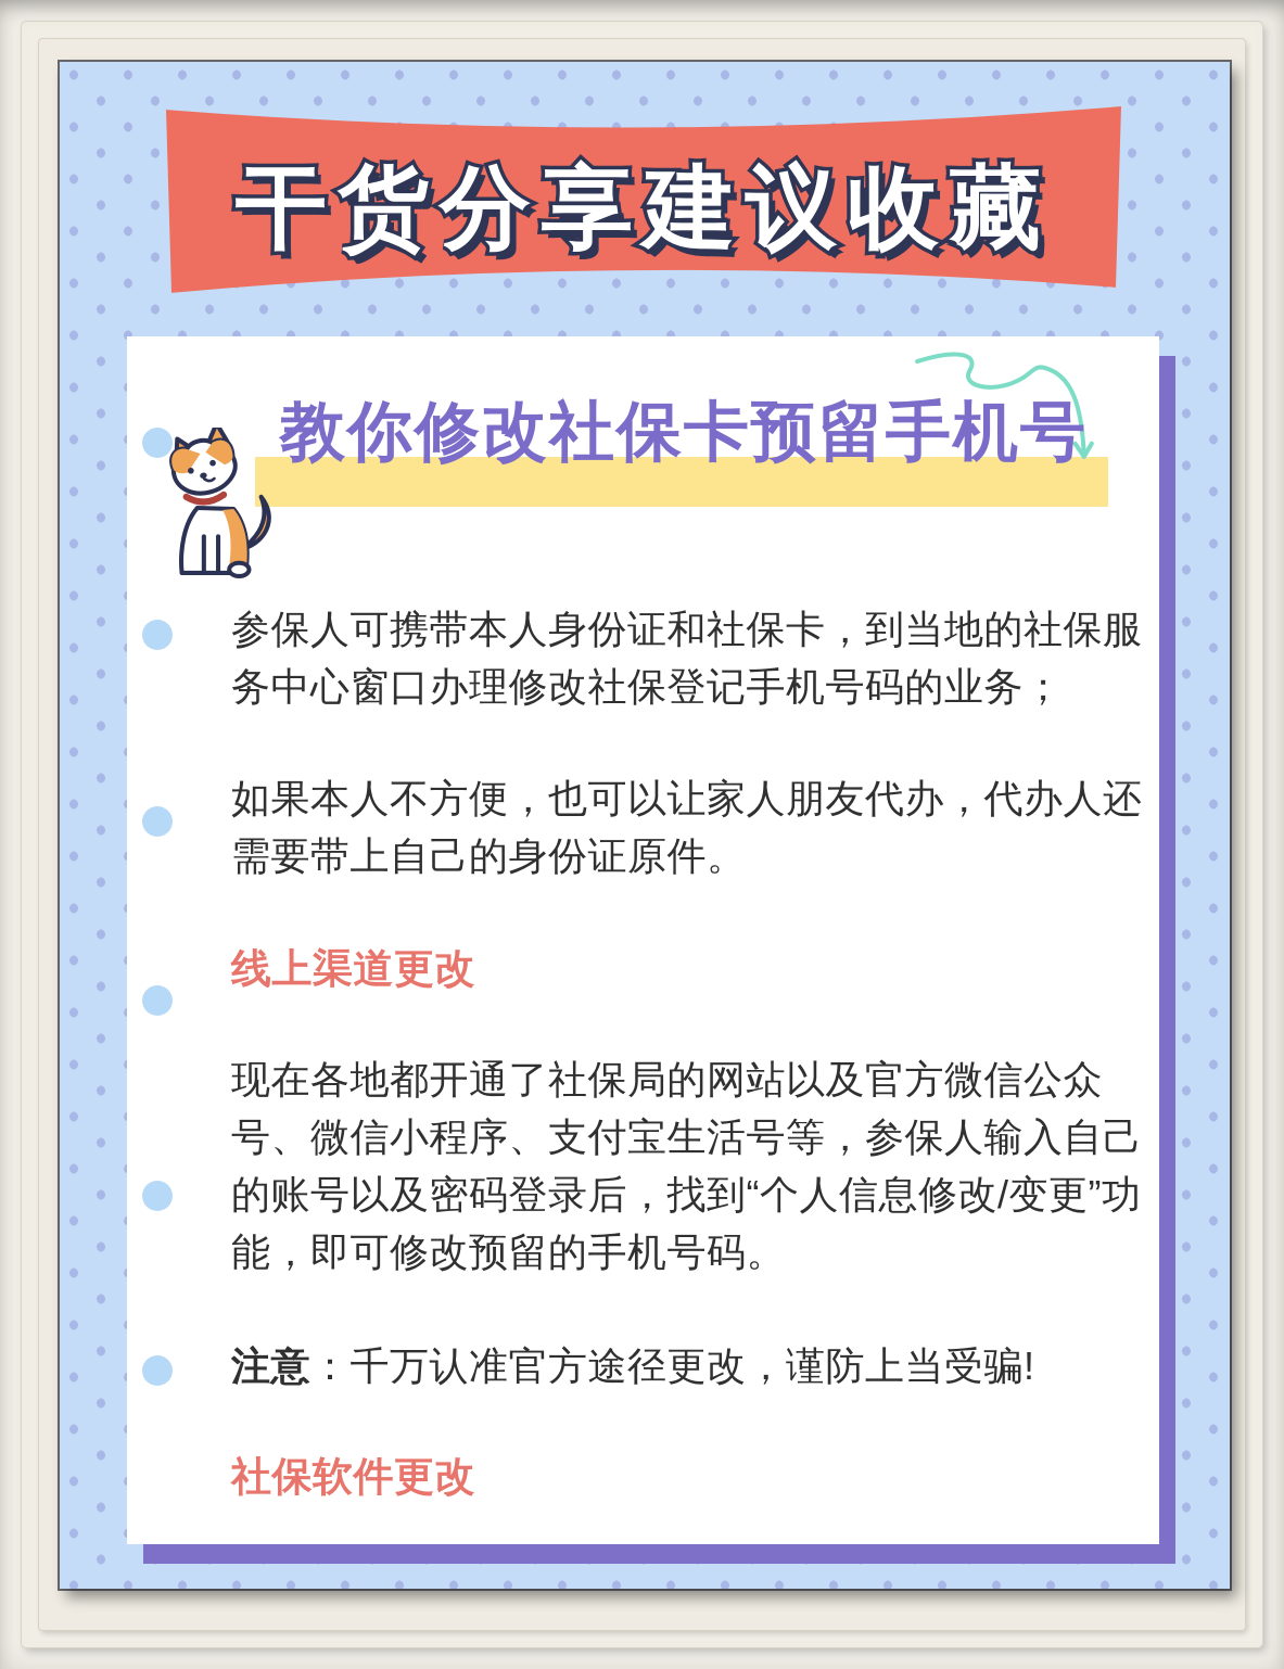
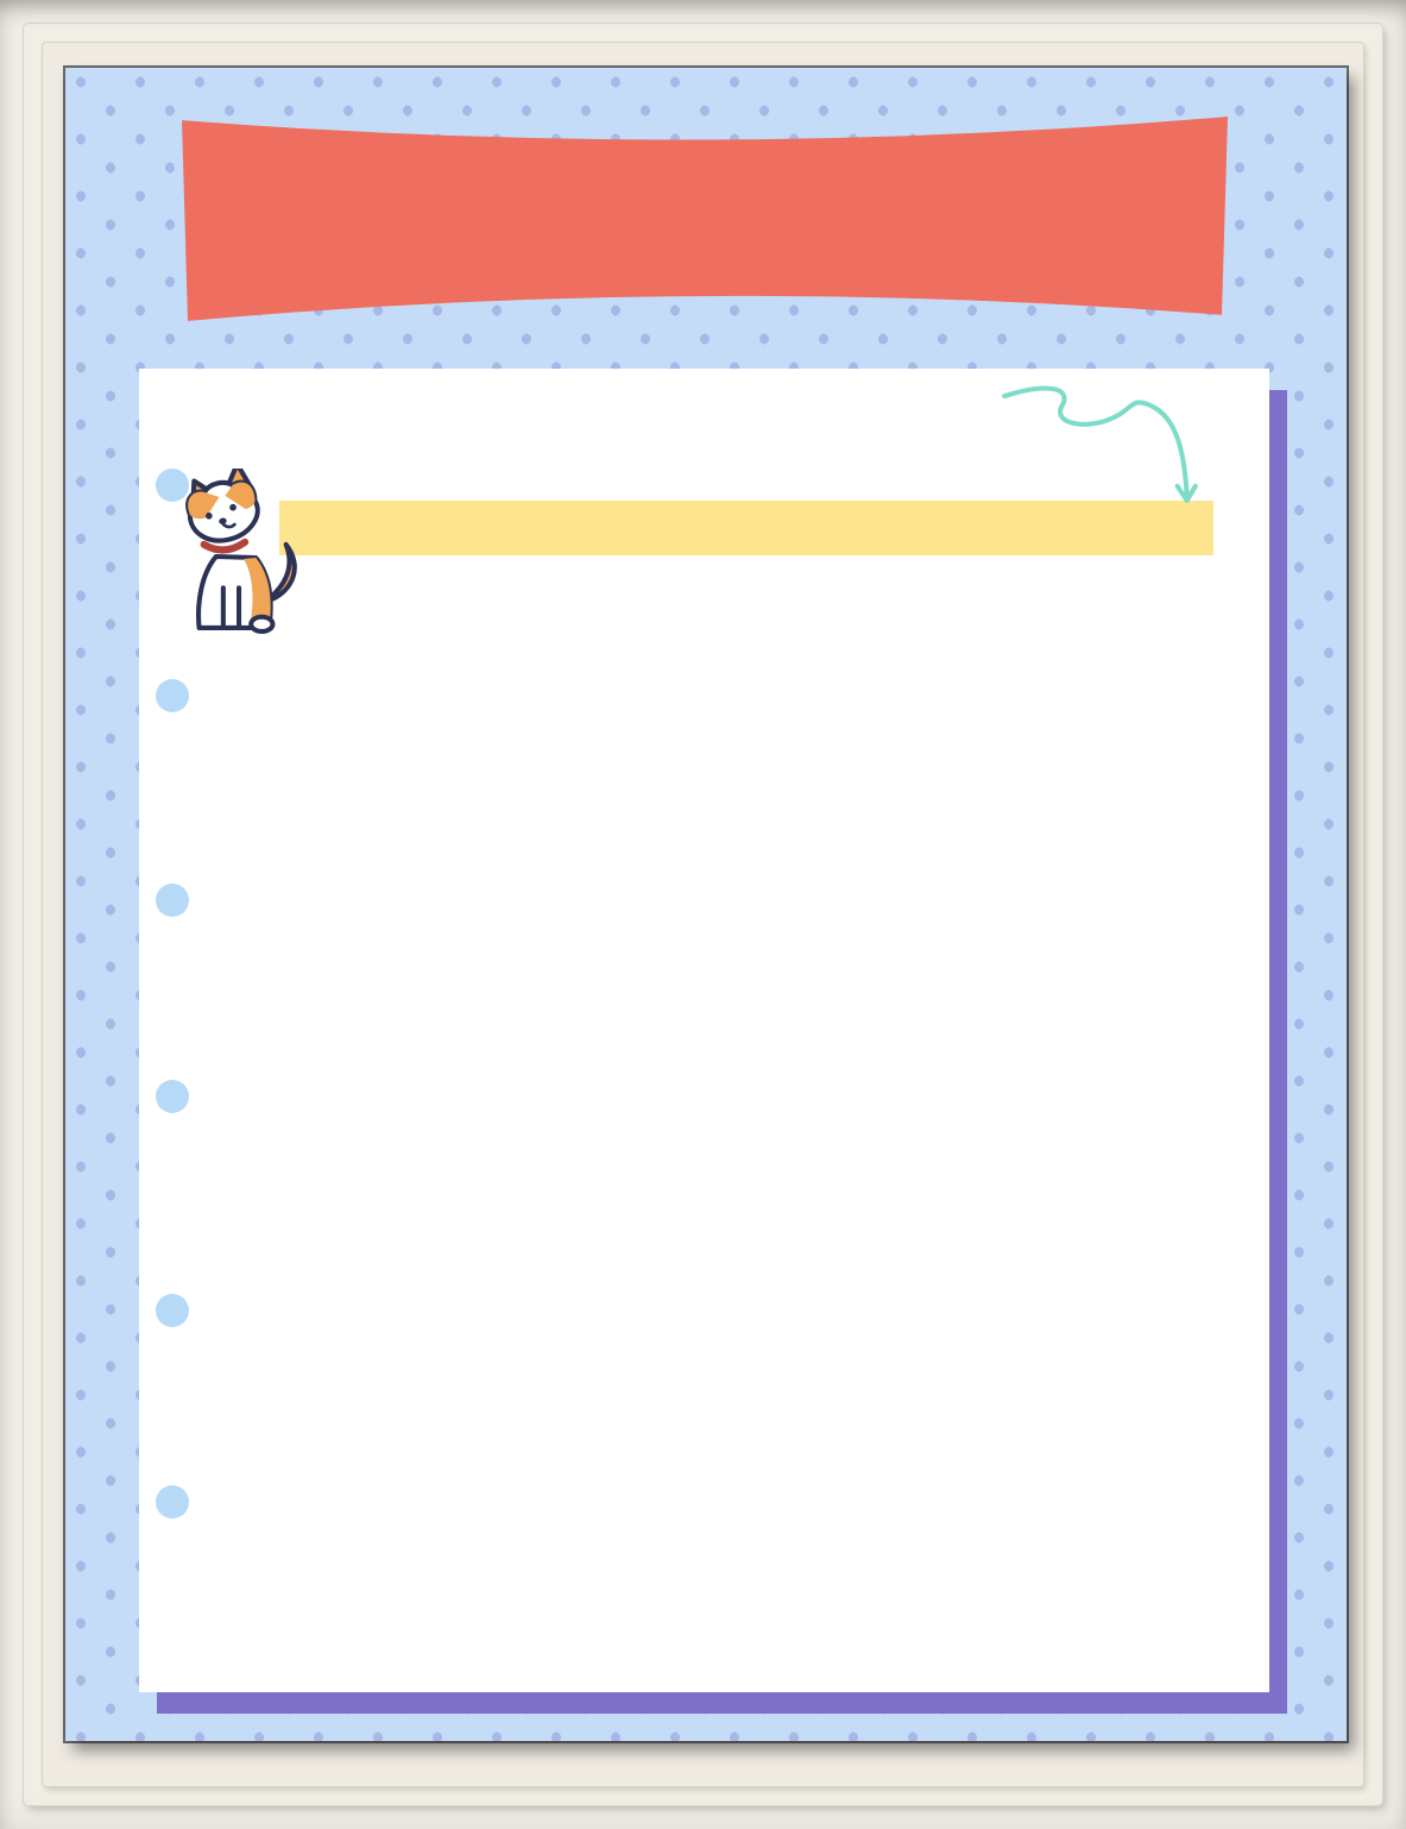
- 干货分享建议收藏
- 教你修改社保卡预留手机号
- 参保人可携带本人身份证和社保卡，到当地的社保服务中心窗口办理修改社保登记手机号码的业务；
- 如果本人不方便，也可以让家人朋友代办，代办人还需要带上自己的身份证原件。
- 线上渠道更改
- 现在各地都开通了社保局的网站以及官方微信公众号、微信小程序、支付宝生活号等，参保人输入自己的账号以及密码登录后，找到“个人信息修改/变更”功能，即可修改预留的手机号码。
- 注意：千万认准官方途径更改，谨防上当受骗!
- 社保软件更改
